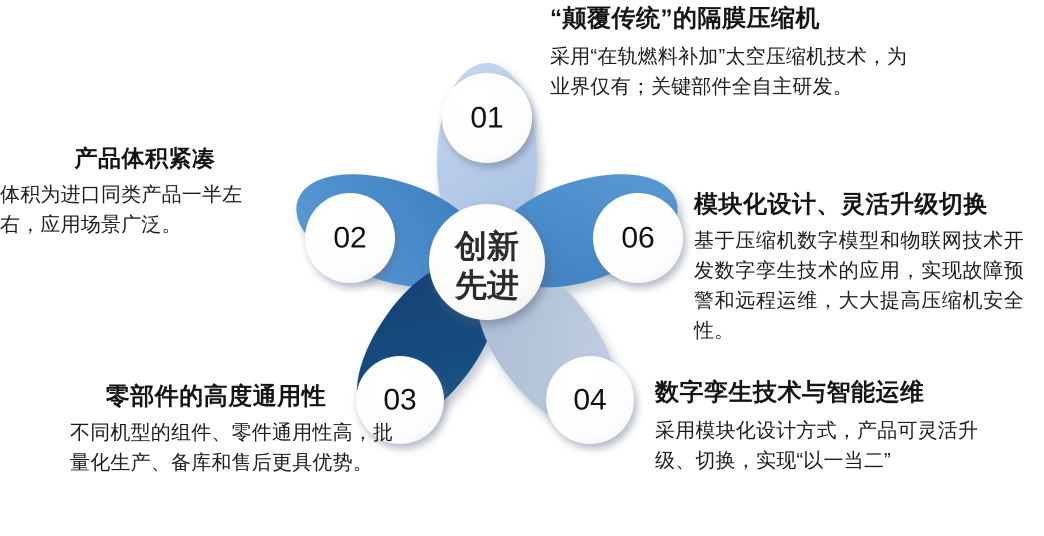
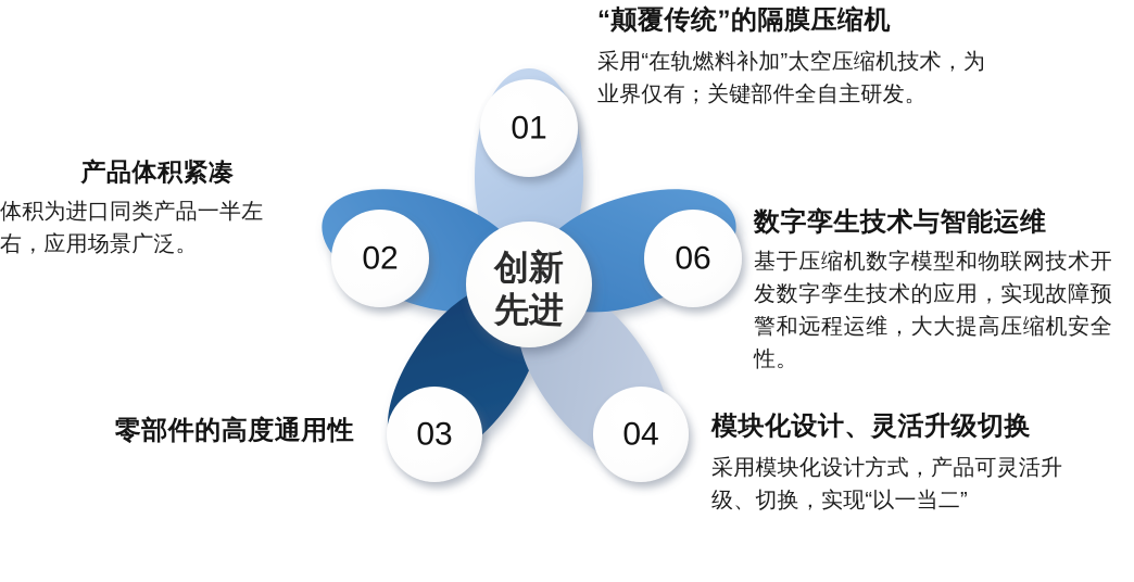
  01
  02
  03
  04
  06
  创新
  先进
  “颠覆传统”的隔膜压缩机
  采用“在轨燃料补加”太空压缩机技术，为业界仅有；关键部件全自主研发。
  产品体积紧凑
  体积为进口同类产品一半左右，应用场景广泛。
- 模块化设计、灵活升级切换
+ 数字孪生技术与智能运维
  基于压缩机数字模型和物联网技术开发数字孪生技术的应用，实现故障预警和远程运维，大大提高压缩机安全性。
- 数字孪生技术与智能运维
+ 模块化设计、灵活升级切换
  采用模块化设计方式，产品可灵活升级、切换，实现“以一当二”
  零部件的高度通用性
- 不同机型的组件、零件通用性高，批量化生产、备库和售后更具优势。
